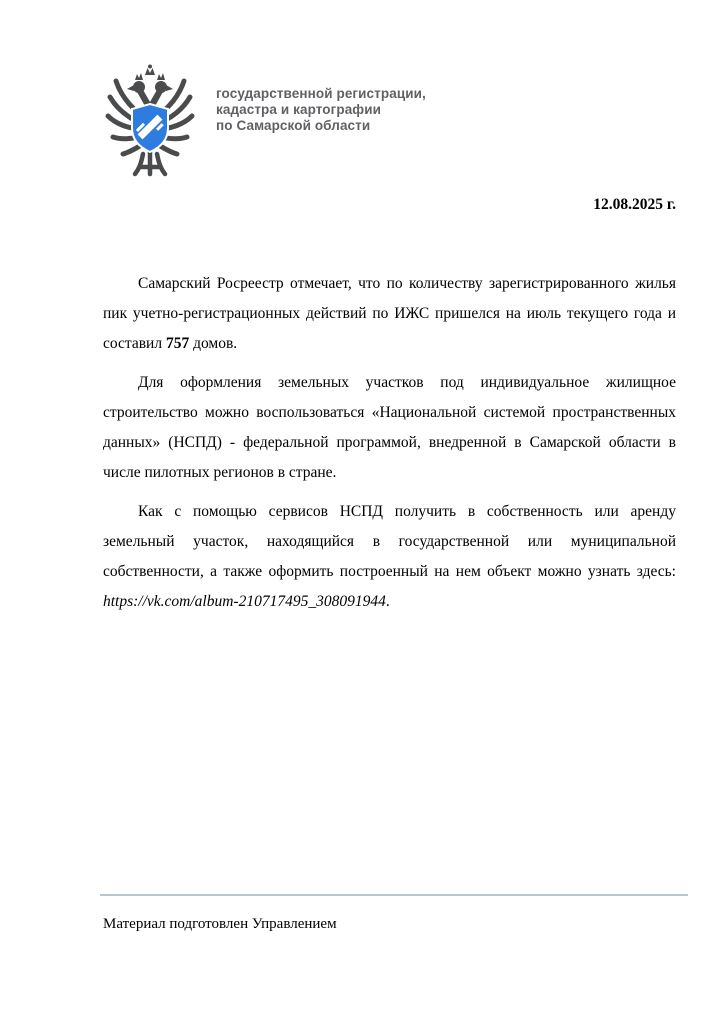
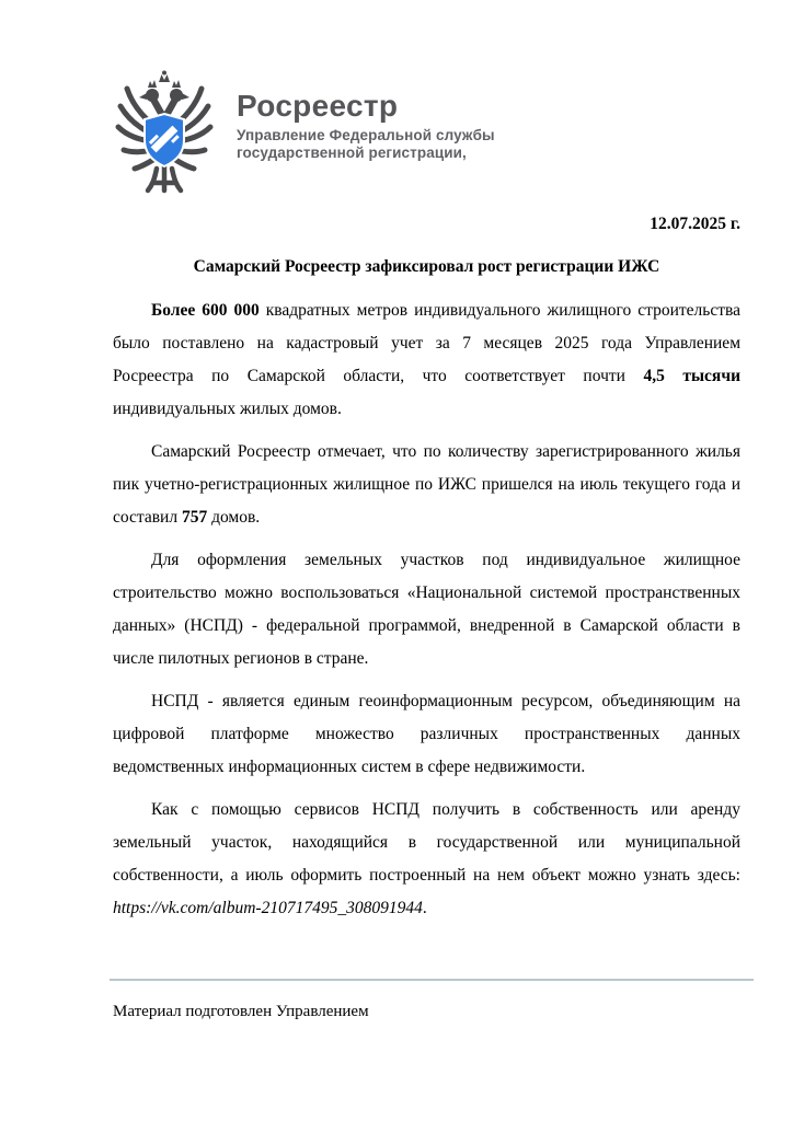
+ Росреестр
+ Управление Федеральной службы
  государственной регистрации,
- кадастра и картографии
- по Самарской области
- 12.08.2025 г.
+ 12.07.2025 г.
+ Самарский Росреестр зафиксировал рост регистрации ИЖС
+ Более 600 000 квадратных метров индивидуального жилищного строительства было поставлено на кадастровый учет за 7 месяцев 2025 года Управлением Росреестра по Самарской области, что соответствует почти 4,5 тысячи индивидуальных жилых домов.
- Самарский Росреестр отмечает, что по количеству зарегистрированного жилья пик учетно-регистрационных действий по ИЖС пришелся на июль текущего года и составил 757 домов.
+ Самарский Росреестр отмечает, что по количеству зарегистрированного жилья пик учетно-регистрационных жилищное по ИЖС пришелся на июль текущего года и составил 757 домов.
  Для оформления земельных участков под индивидуальное жилищное строительство можно воспользоваться «Национальной системой пространственных данных» (НСПД) - федеральной программой, внедренной в Самарской области в числе пилотных регионов в стране.
+ НСПД - является единым геоинформационным ресурсом, объединяющим на цифровой платформе множество различных пространственных данных ведомственных информационных систем в сфере недвижимости.
- Как с помощью сервисов НСПД получить в собственность или аренду земельный участок, находящийся в государственной или муниципальной собственности, а также оформить построенный на нем объект можно узнать здесь: https://vk.com/album-210717495_308091944.
+ Как с помощью сервисов НСПД получить в собственность или аренду земельный участок, находящийся в государственной или муниципальной собственности, а июль оформить построенный на нем объект можно узнать здесь: https://vk.com/album-210717495_308091944.
  Материал подготовлен Управлением
